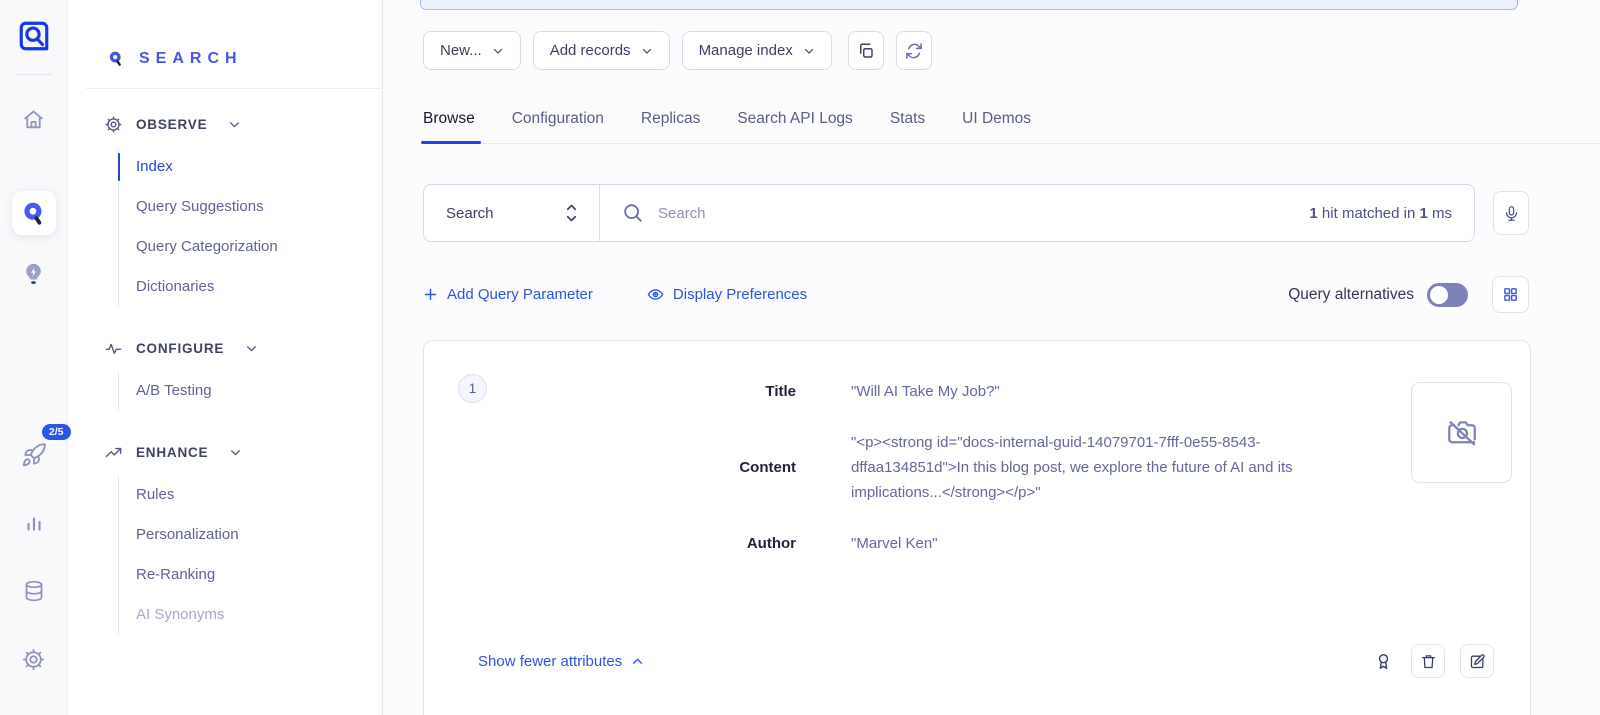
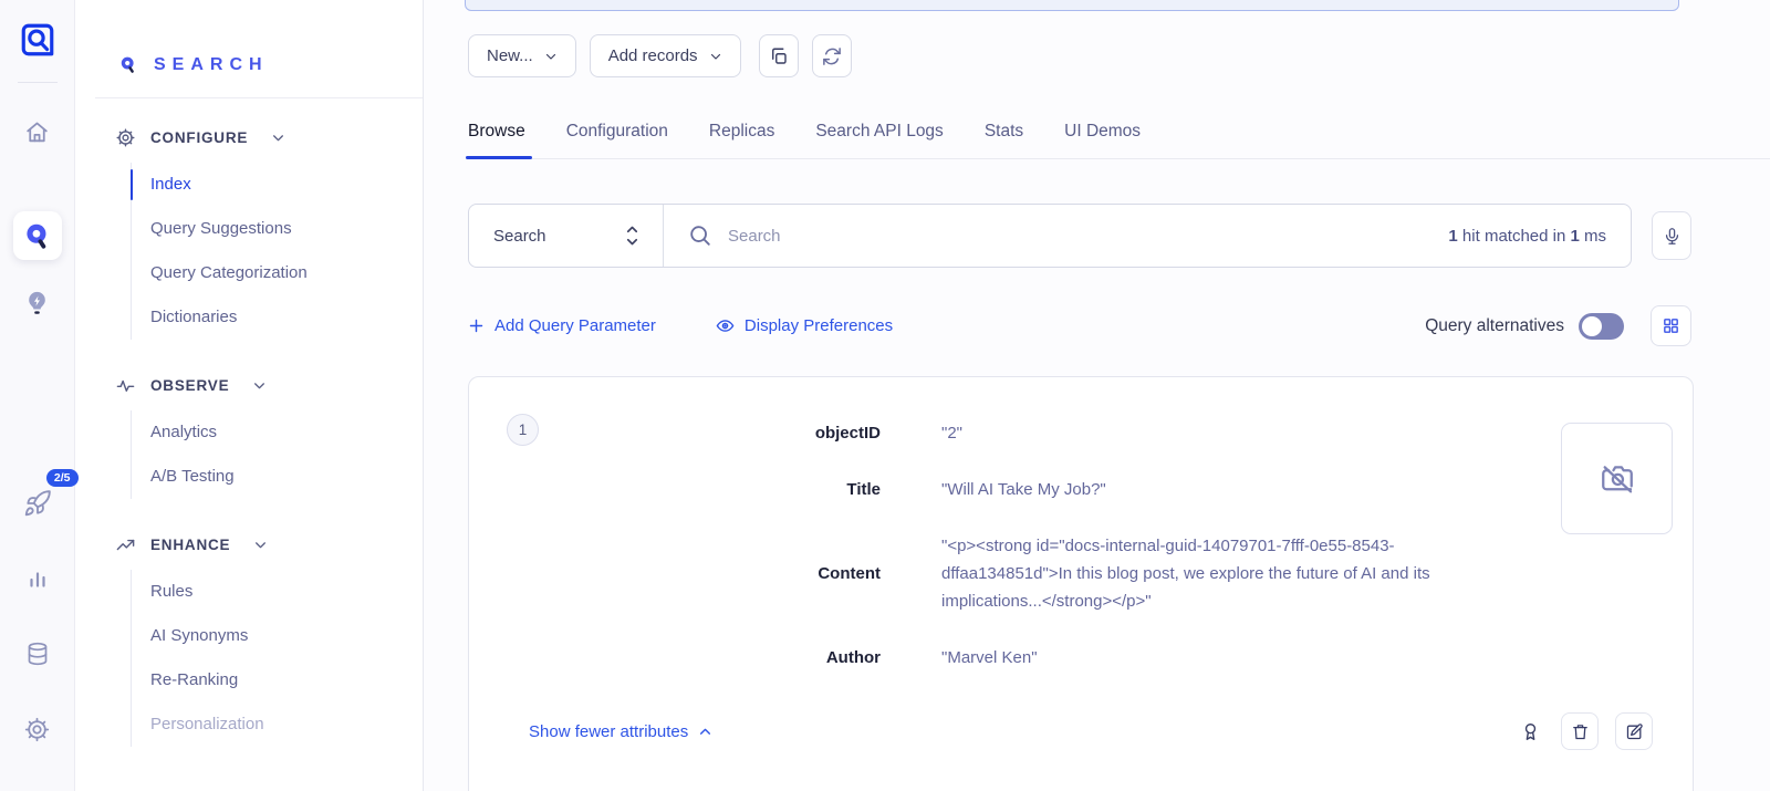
  2/5
  SEARCH
- OBSERVE
+ CONFIGURE
  Index
  Query Suggestions
  Query Categorization
  Dictionaries
- CONFIGURE
+ OBSERVE
+ Analytics
  A/B Testing
  ENHANCE
  Rules
- Personalization
+ AI Synonyms
  Re-Ranking
- AI Synonyms
+ Personalization
  New...
  Add records
- Manage index
  Browse
  Configuration
  Replicas
  Search API Logs
  Stats
  UI Demos
  Search
  Search
  1 hit matched in 1 ms
  Add Query Parameter
  Display Preferences
  Query alternatives
  1
+ objectID
+ "2"
  Title
  "Will AI Take My Job?"
  Content
  "<p><strong id="docs-internal-guid-14079701-7fff-0e55-8543-dffaa134851d">In this blog post, we explore the future of AI and its implications...</strong></p>"
  Author
  "Marvel Ken"
  Show fewer attributes
